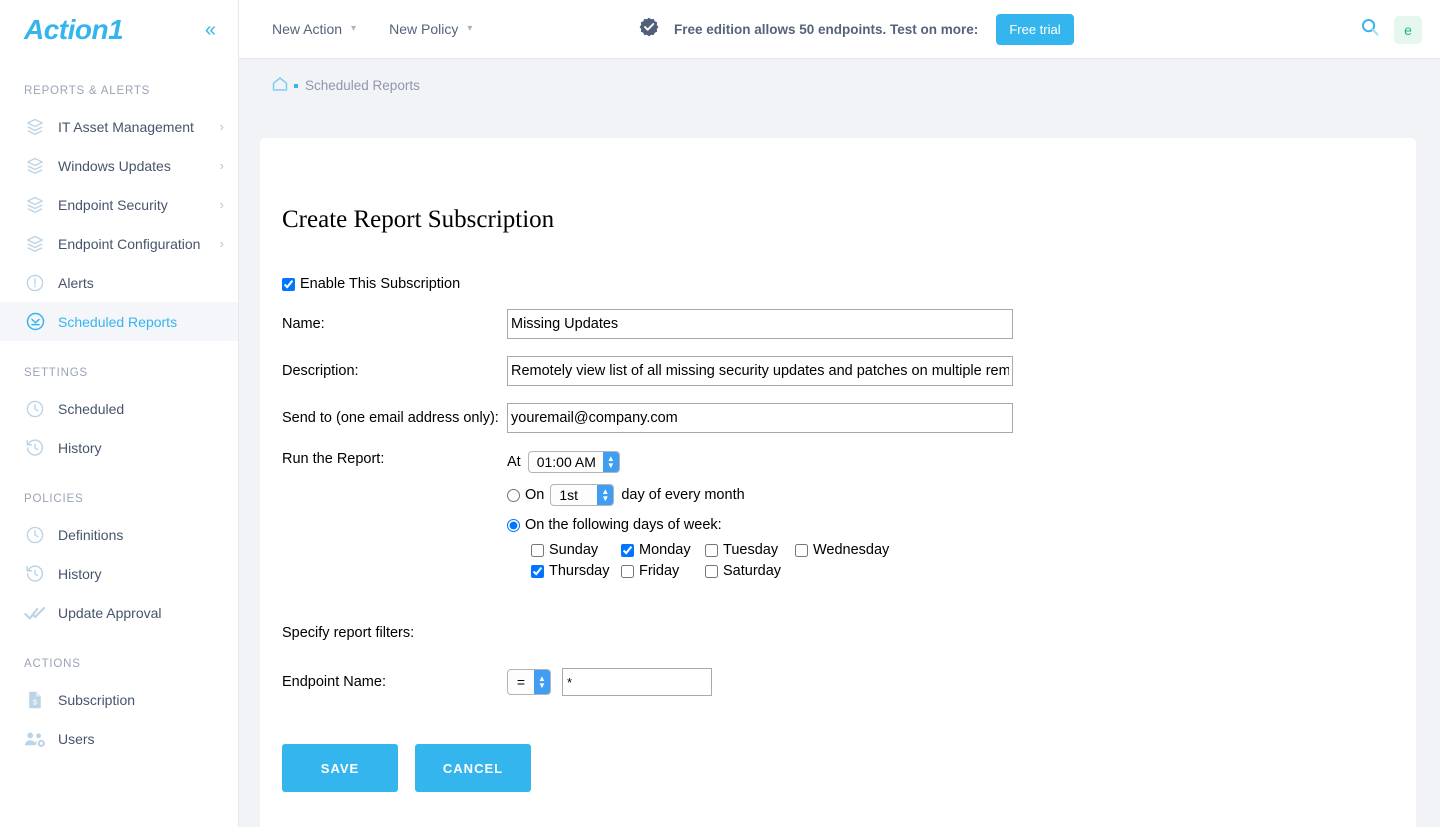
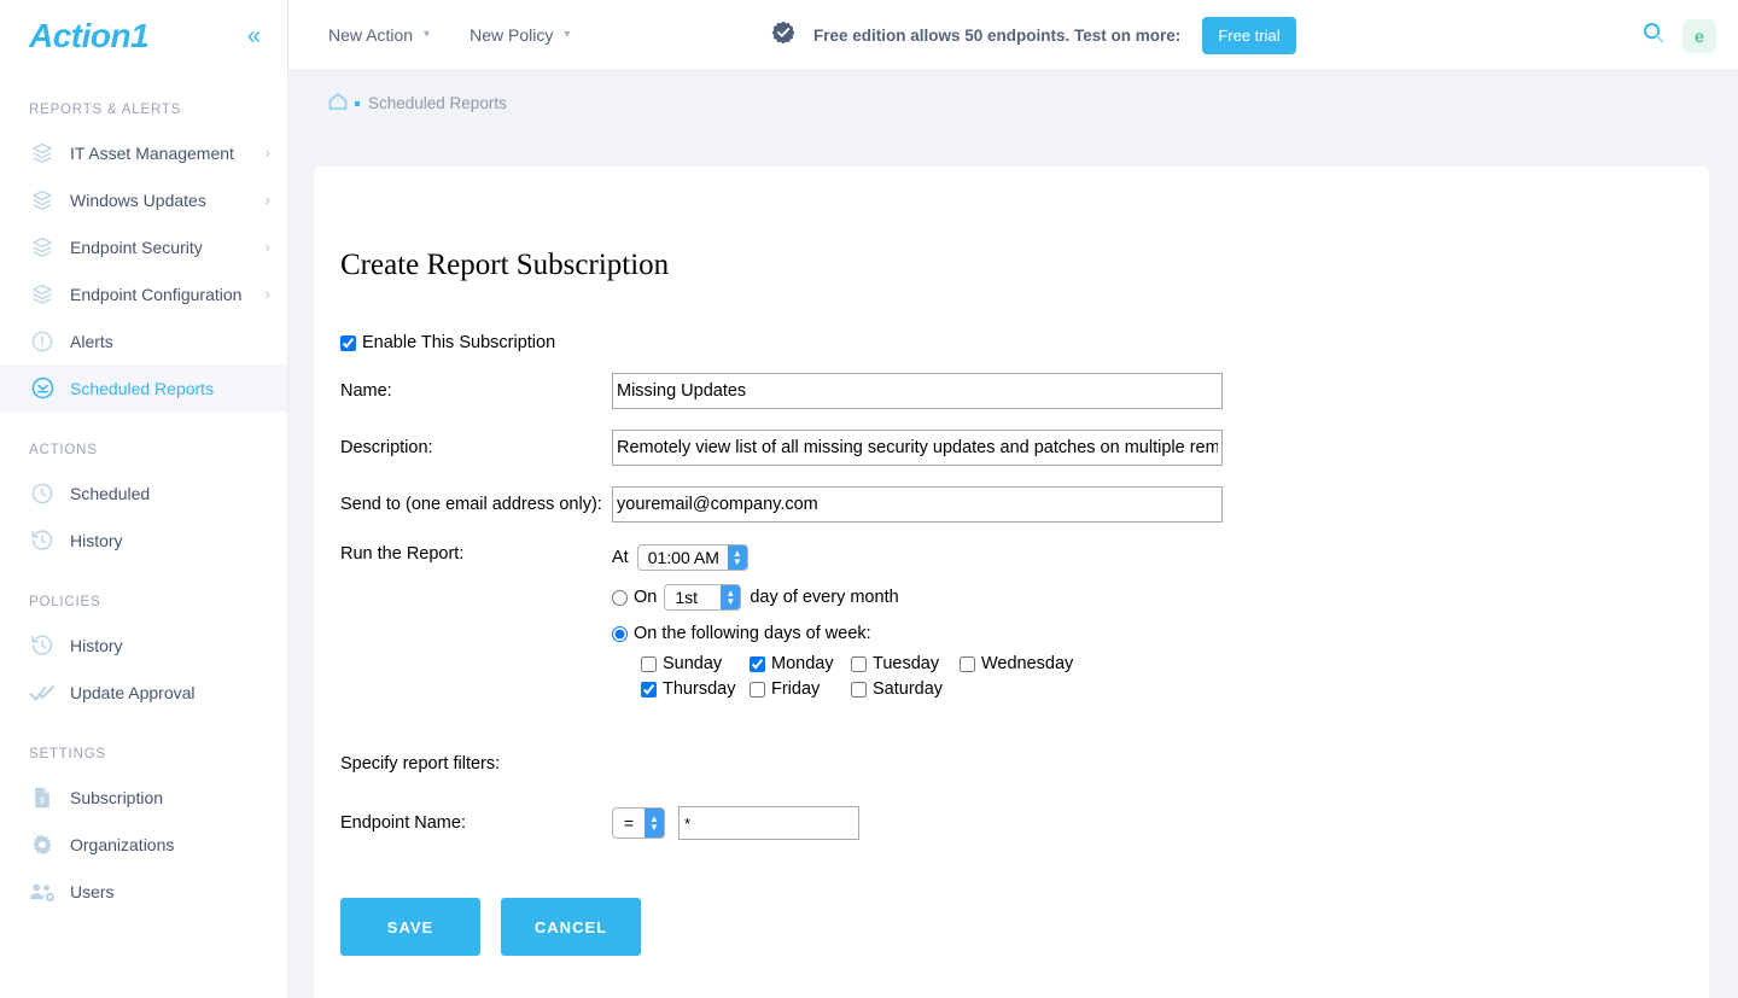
  Action1
  «
  REPORTS & ALERTS
  IT Asset Management
  ›
  Windows Updates
  ›
  Endpoint Security
  ›
  Endpoint Configuration
  ›
  Alerts
  Scheduled Reports
- SETTINGS
+ ACTIONS
  Scheduled
  History
  POLICIES
- Definitions
  History
  Update Approval
- ACTIONS
+ SETTINGS
  $
  Subscription
+ Organizations
  Users
  New Action
  ▾
  New Policy
  ▾
  Free edition allows 50 endpoints. Test on more:
  Free trial
  e
  Scheduled Reports
  Create Report Subscription
  Enable This Subscription
  Name:
  Missing Updates
  Description:
  Remotely view list of all missing security updates and patches on multiple rem
  Send to (one email address only):
  youremail@company.com
  Run the Report:
  At
  01:00 AM
  ▲
  ▼
  On
  1st
  ▲
  ▼
  day of every month
  On the following days of week:
  Sunday
  Monday
  Tuesday
  Wednesday
  Thursday
  Friday
  Saturday
  Specify report filters:
  Endpoint Name:
  =
  ▲
  ▼
  *
  SAVE
  CANCEL
